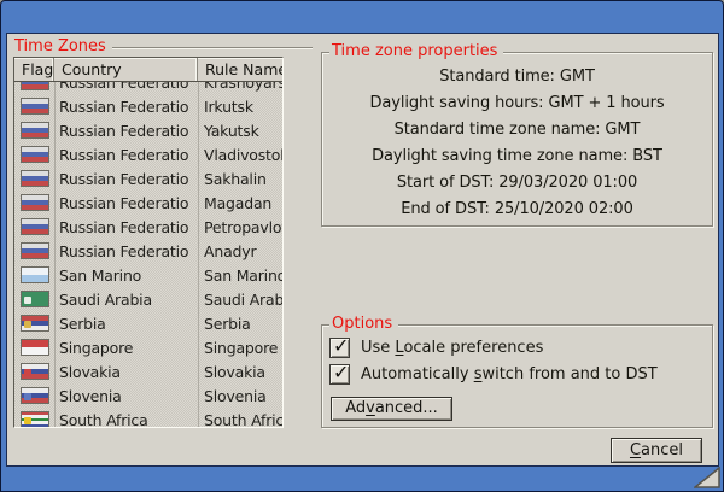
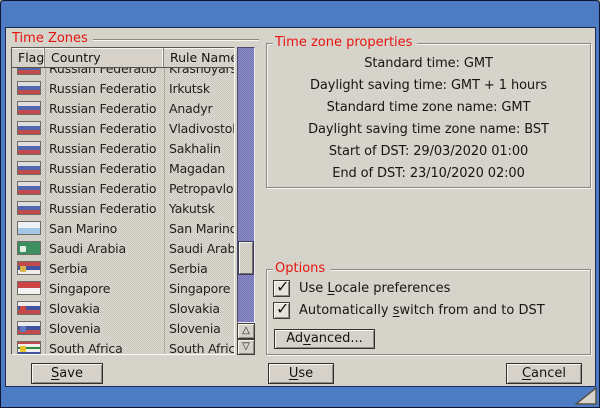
  Time Zones
  Flag
  Country
  Rule Nam
  Russian Federatio
  Krasnoyars
  Russian Federatio
  Irkutsk
  Russian Federatio
- Yakutsk
+ Anadyr
  Russian Federatio
  Vladivosto
  Russian Federatio
  Sakhalin
  Russian Federatio
  Magadan
  Russian Federatio
  Petropavlo
  Russian Federatio
- Anadyr
+ Yakutsk
  San Marino
  San Marino
  Saudi Arabia
  Saudi Arab
  Serbia
  Serbia
  Singapore
  Singapore
  Slovakia
  Slovakia
  Slovenia
  Slovenia
  South Africa
  South Afric
+ △
+ ▽
  Time zone properties
  Standard time: GMT
- Daylight saving hours: GMT + 1 hours
+ Daylight saving time: GMT + 1 hours
  Standard time zone name: GMT
  Daylight saving time zone name: BST
  Start of DST: 29/03/2020 01:00
- End of DST: 25/10/2020 02:00
+ End of DST: 23/10/2020 02:00
  Options
  ✓
  Use Locale preferences
  ✓
  Automatically switch from and to DST
  Ad
  v
  anced...
+ S
+ ave
+ U
+ se
  C
  ancel
